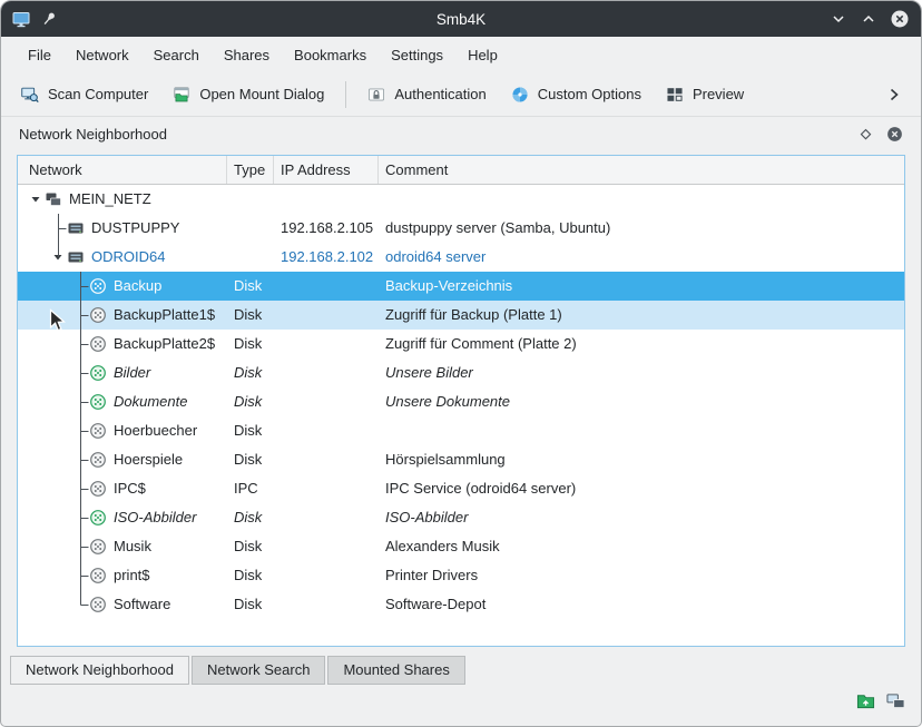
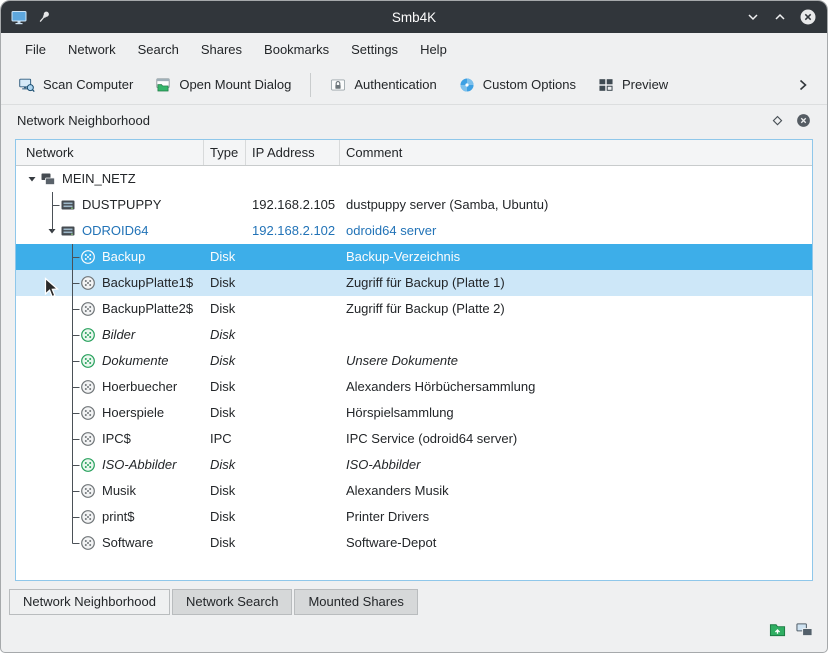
  Smb4K
  File
  Network
  Search
  Shares
  Bookmarks
  Settings
  Help
  Scan Computer
  Open Mount Dialog
  Authentication
  Custom Options
  Preview
  Network Neighborhood
  Network
  Type
  IP Address
  Comment
  MEIN_NETZ
  DUSTPUPPY
  192.168.2.105
  dustpuppy server (Samba, Ubuntu)
  ODROID64
  192.168.2.102
  odroid64 server
  Backup
  Disk
  Backup-Verzeichnis
  BackupPlatte1$
  Disk
  Zugriff für Backup (Platte 1)
  BackupPlatte2$
  Disk
- Zugriff für Comment (Platte 2)
+ Zugriff für Backup (Platte 2)
  Bilder
  Disk
- Unsere Bilder
  Dokumente
  Disk
  Unsere Dokumente
  Hoerbuecher
  Disk
+ Alexanders Hörbüchersammlung
  Hoerspiele
  Disk
  Hörspielsammlung
  IPC$
  IPC
  IPC Service (odroid64 server)
  ISO-Abbilder
  Disk
  ISO-Abbilder
  Musik
  Disk
  Alexanders Musik
  print$
  Disk
  Printer Drivers
  Software
  Disk
  Software-Depot
  Network Neighborhood
  Network Search
  Mounted Shares
